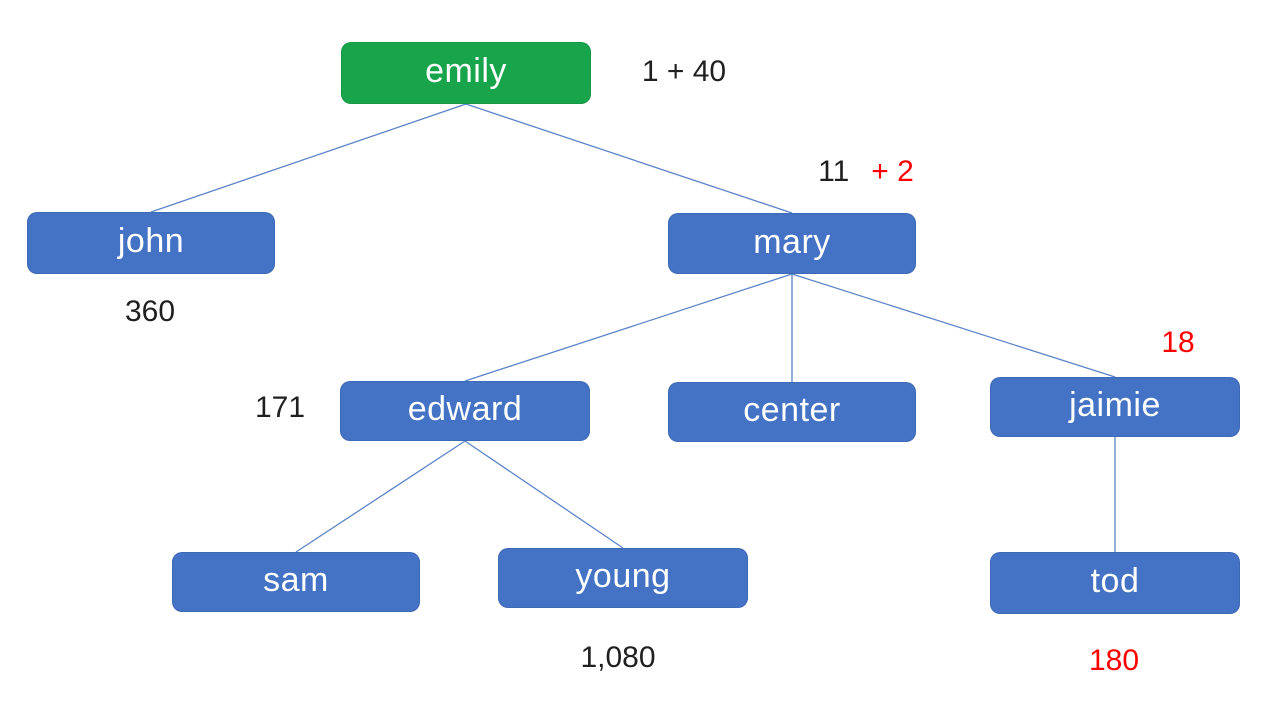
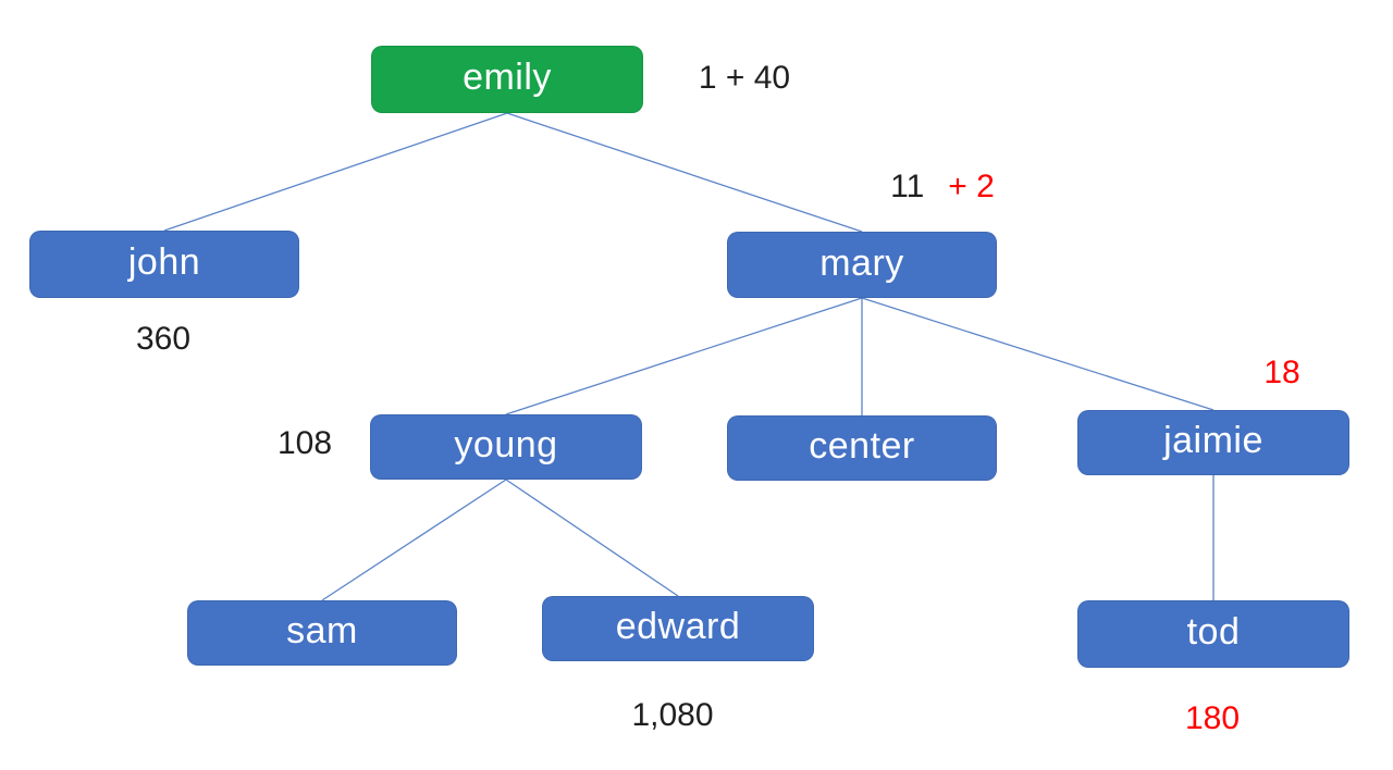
  emily
  john
  mary
- edward
+ young
  center
  jaimie
  sam
- young
+ edward
  tod
  1 + 40
  11 + 2
  360
- 171
+ 108
  18
  1,080
  180
